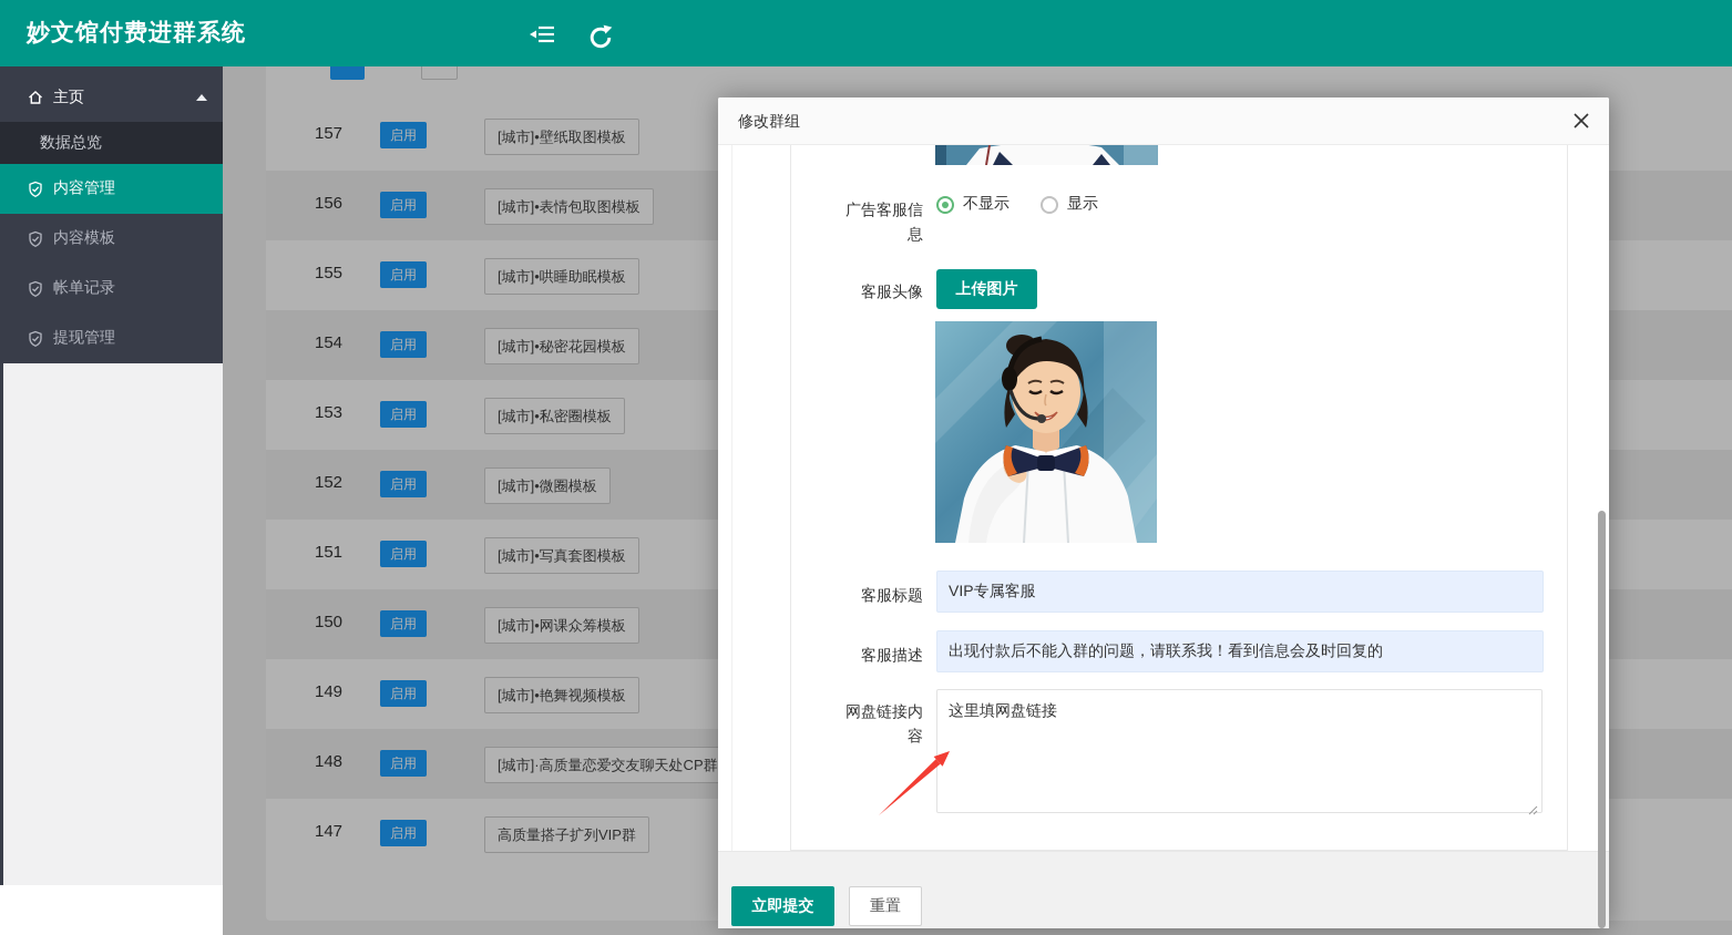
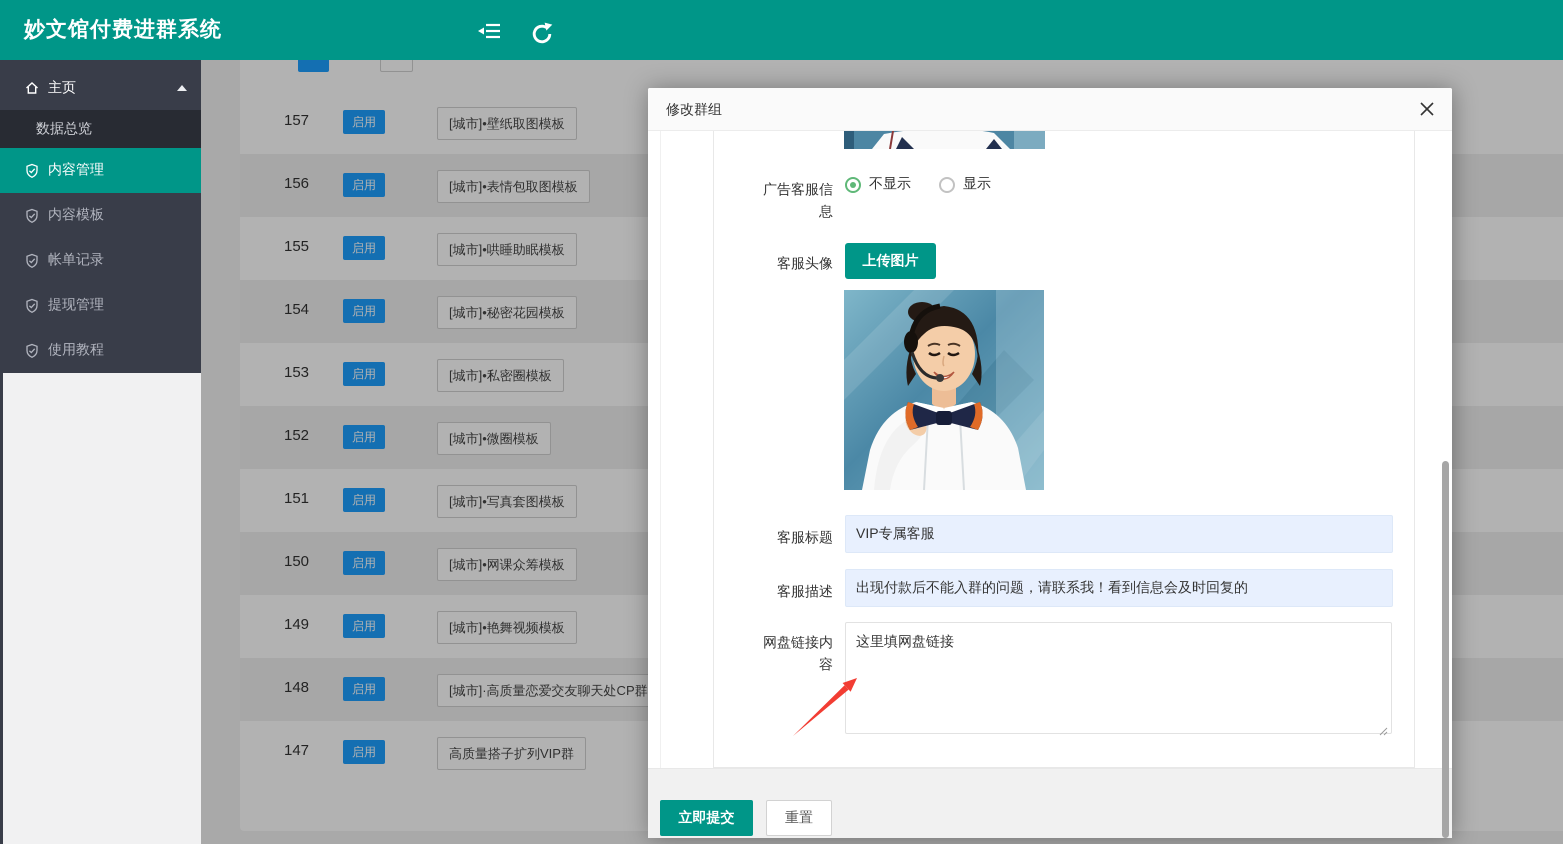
  妙文馆付费进群系统
  主页
  数据总览
  内容管理
  内容模板
  帐单记录
  提现管理
+ 使用教程
  157
  启用
  [城市]•壁纸取图模板
  156
  启用
  [城市]•表情包取图模板
  155
  启用
  [城市]•哄睡助眠模板
  154
  启用
  [城市]•秘密花园模板
  153
  启用
  [城市]•私密圈模板
  152
  启用
  [城市]•微圈模板
  151
  启用
  [城市]•写真套图模板
  150
  启用
  [城市]•网课众筹模板
  149
  启用
  [城市]•艳舞视频模板
  148
  启用
  [城市]·高质量恋爱交友聊天处CP群
  147
  启用
  高质量搭子扩列VIP群
  修改群组
  广告客服信息
  不显示
  显示
  客服头像
  上传图片
  客服标题
  VIP专属客服
  客服描述
  出现付款后不能入群的问题，请联系我！看到信息会及时回复的
  网盘链接内容
  这里填网盘链接
  立即提交
  重置
